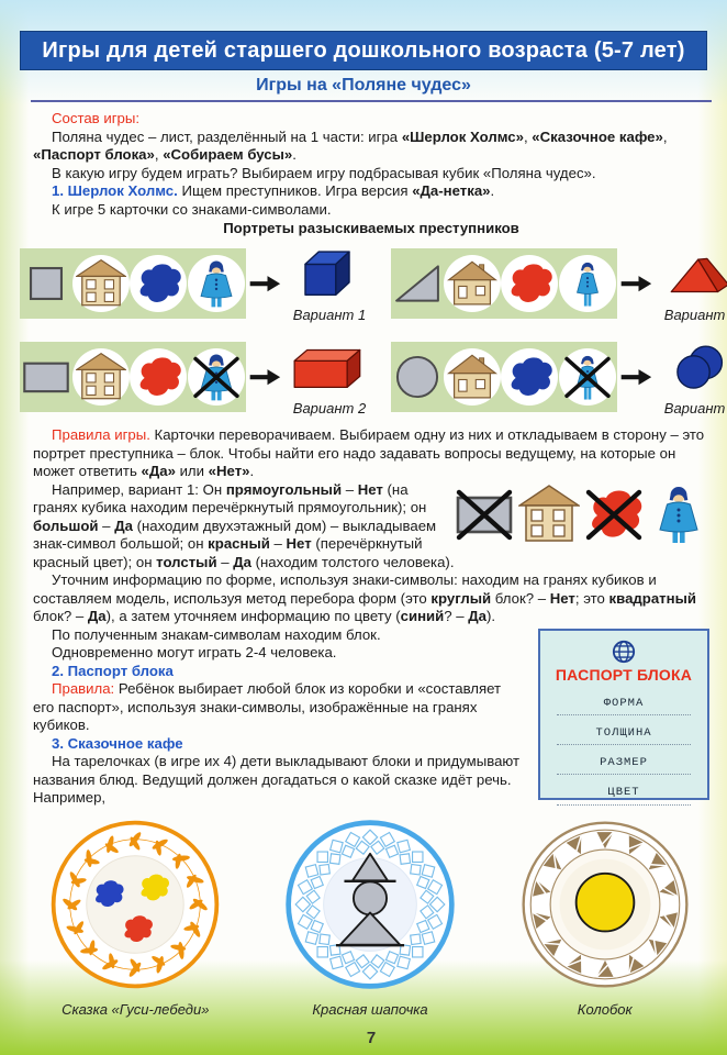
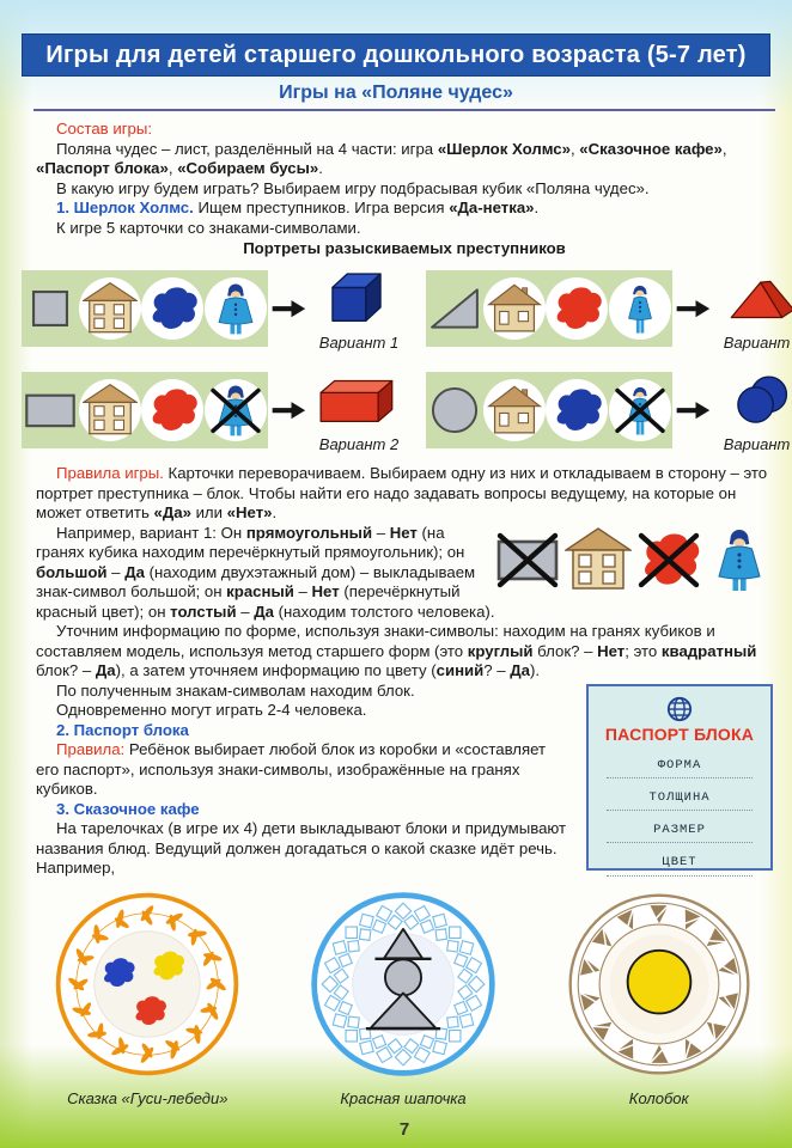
  Игры для детей старшего дошкольного возраста (5-7 лет)
  Игры на «Поляне чудес»
  Состав игры:
- Поляна чудес – лист, разделённый на 1 части: игра «Шерлок Холмс», «Сказочное кафе», «Паспорт блока», «Собираем бусы».
+ Поляна чудес – лист, разделённый на 4 части: игра «Шерлок Холмс», «Сказочное кафе», «Паспорт блока», «Собираем бусы».
  В какую игру будем играть? Выбираем игру подбрасывая кубик «Поляна чудес».
  1. Шерлок Холмс. Ищем преступников. Игра версия «Да-нетка».
  К игре 5 карточки со знаками-символами.
  Портреты разыскиваемых преступников
  Вариант 1
  Вариант
  Вариант 2
  Вариант
  Правила игры. Карточки переворачиваем. Выбираем одну из них и откладываем в сторону – это портрет преступника – блок. Чтобы найти его надо задавать вопросы ведущему, на которые он может ответить «Да» или «Нет».
  Например, вариант 1: Он прямоугольный – Нет (на гранях кубика находим перечёркнутый прямоугольник); он большой – Да (находим двухэтажный дом) – выкладываем знак-символ большой; он красный – Нет (перечёркнутый красный цвет); он толстый – Да (находим толстого человека).
- Уточним информацию по форме, используя знаки-символы: находим на гранях кубиков и составляем модель, используя метод перебора форм (это круглый блок? – Нет; это квадратный блок? – Да), а затем уточняем информацию по цвету (синий? – Да).
+ Уточним информацию по форме, используя знаки-символы: находим на гранях кубиков и составляем модель, используя метод старшего форм (это круглый блок? – Нет; это квадратный блок? – Да), а затем уточняем информацию по цвету (синий? – Да).
  ПАСПОРТ БЛОКА
  ФОРМА
  ТОЛЩИНА
  РАЗМЕР
  ЦВЕТ
  По полученным знакам-символам находим блок.
  Одновременно могут играть 2-4 человека.
  2. Паспорт блока
  Правила: Ребёнок выбирает любой блок из коробки и «составляет его паспорт», используя знаки-символы, изображённые на гранях кубиков.
  3. Сказочное кафе
  На тарелочках (в игре их 4) дети выкладывают блоки и придумывают названия блюд. Ведущий должен догадаться о какой сказке идёт речь. Например,
  Сказка «Гуси-лебеди»
  Красная шапочка
  Колобок
  7
